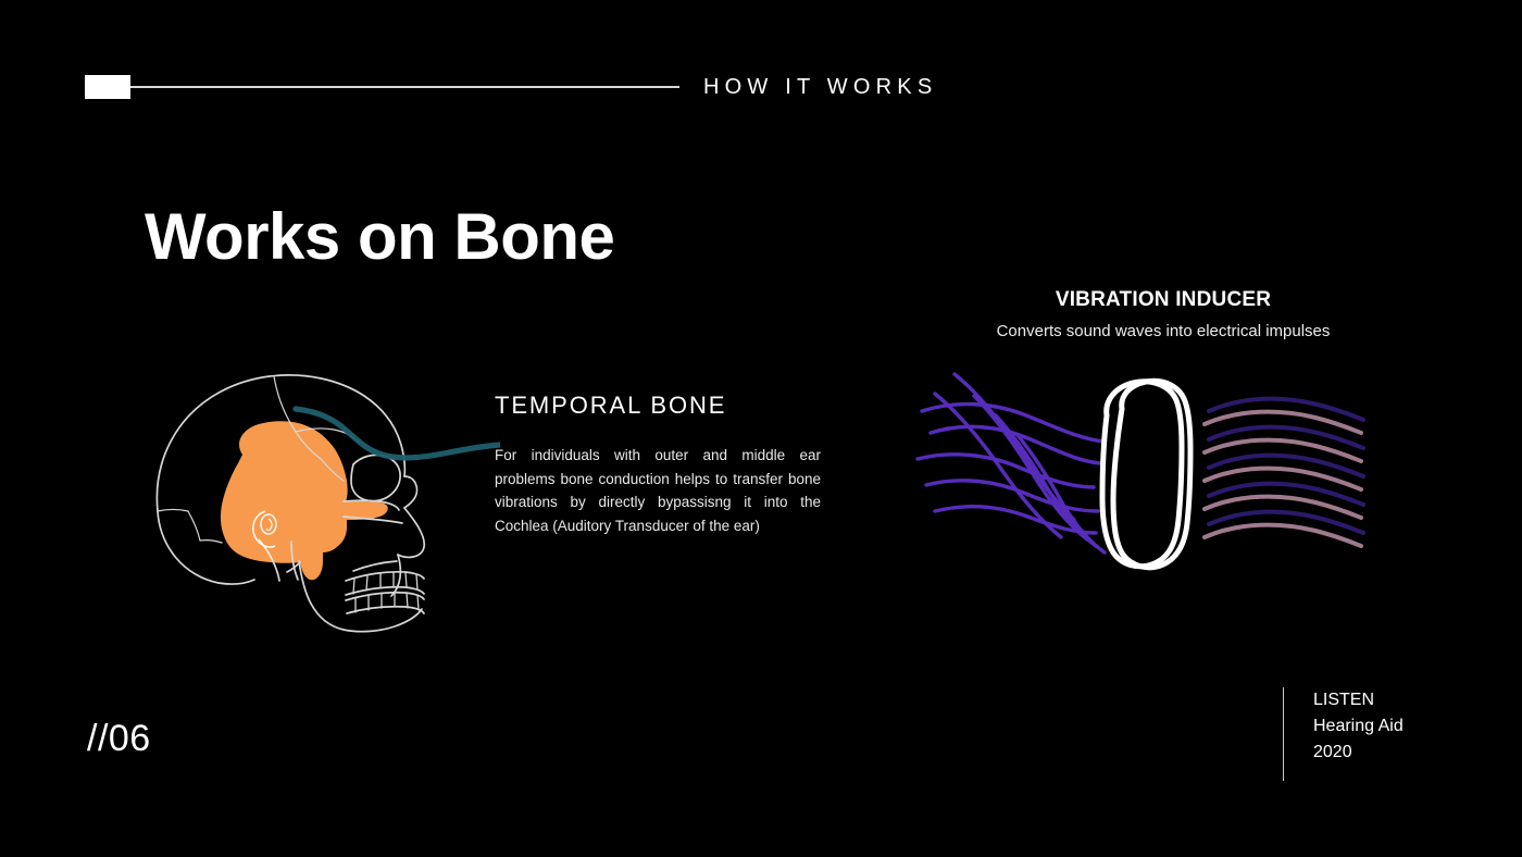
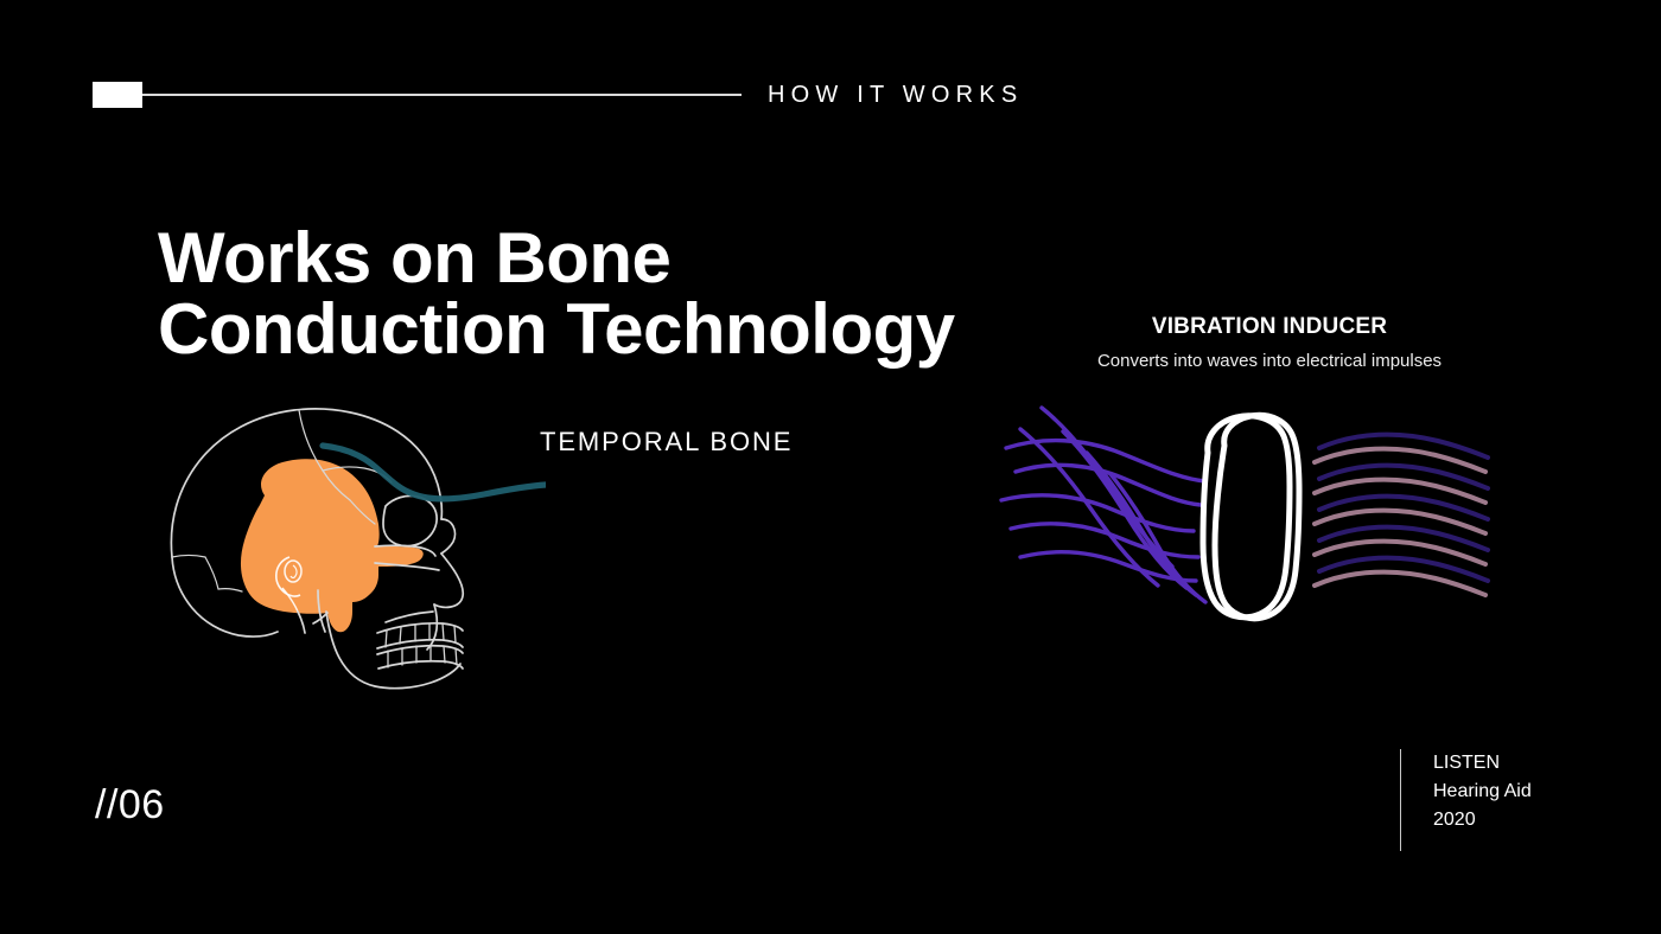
  HOW IT WORKS
  Works on Bone
+ Conduction Technology
  TEMPORAL BONE
- For individuals with outer and middle ear problems bone conduction helps to transfer bone vibrations by directly bypassisng it into the Cochlea (Auditory Transducer of the ear)
  VIBRATION INDUCER
- Converts sound waves into electrical impulses
+ Converts into waves into electrical impulses
  //06
  LISTEN
  Hearing Aid
  2020
